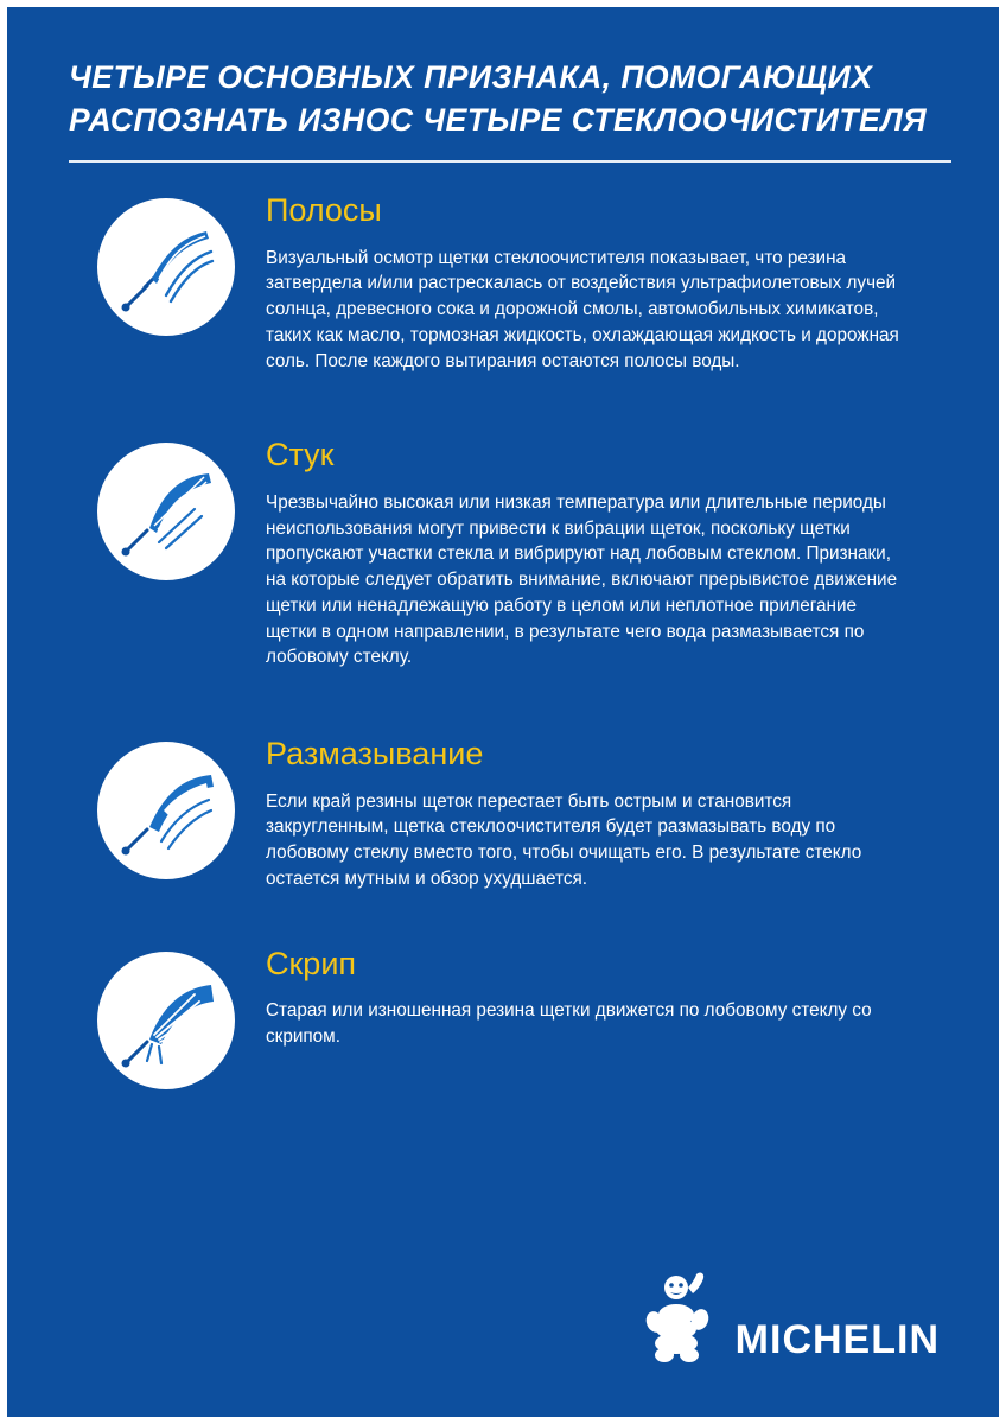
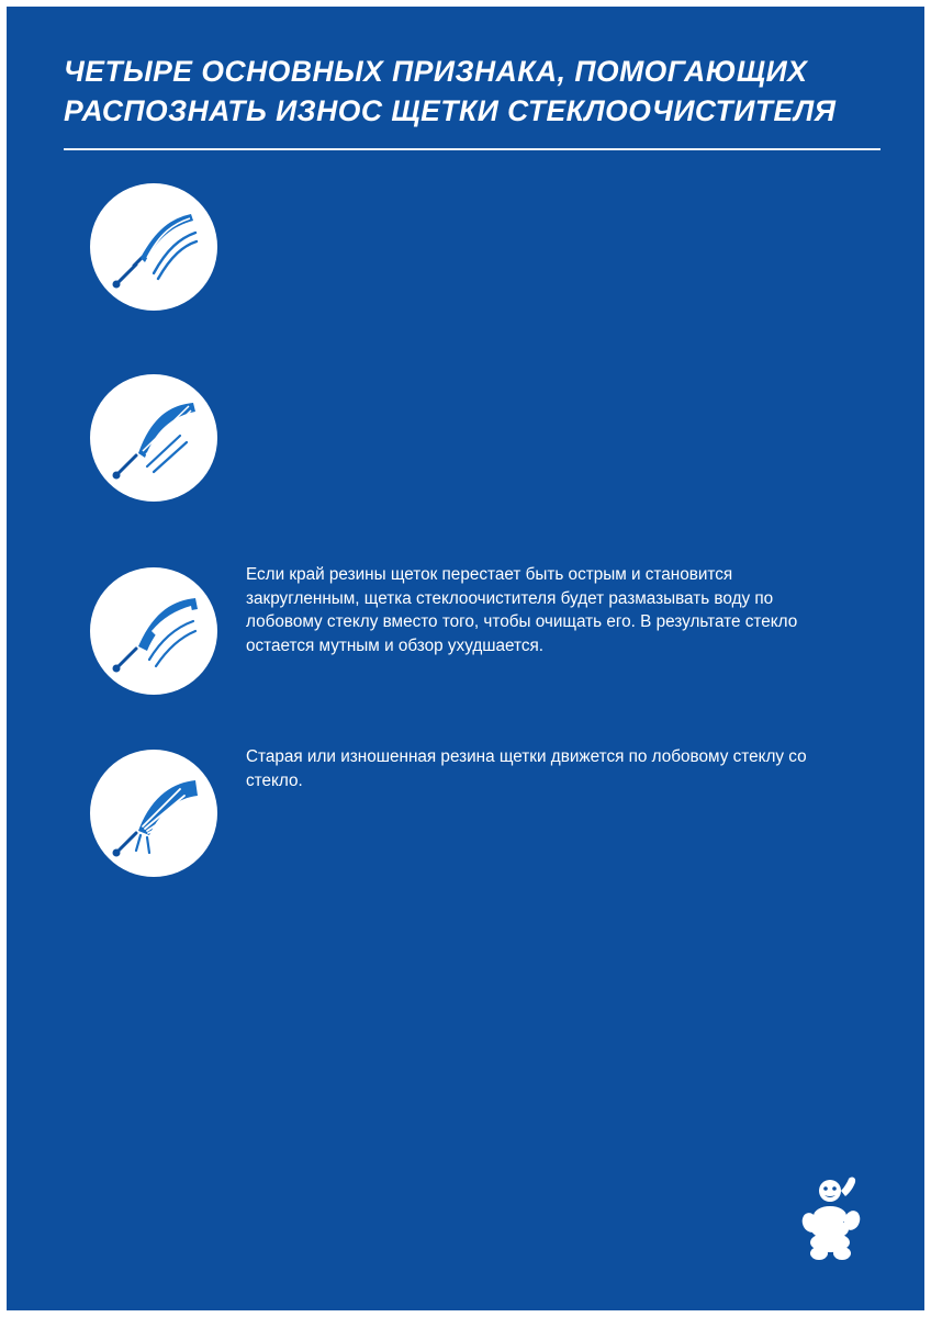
- ЧЕТЫРЕ ОСНОВНЫХ ПРИЗНАКА, ПОМОГАЮЩИХ РАСПОЗНАТЬ ИЗНОС ЧЕТЫРЕ СТЕКЛООЧИСТИТЕЛЯ
+ ЧЕТЫРЕ ОСНОВНЫХ ПРИЗНАКА, ПОМОГАЮЩИХ РАСПОЗНАТЬ ИЗНОС ЩЕТКИ СТЕКЛООЧИСТИТЕЛЯ
- Полосы
- Визуальный осмотр щетки стеклоочистителя показывает, что резина затвердела и/или растрескалась от воздействия ультрафиолетовых лучей солнца, древесного сока и дорожной смолы, автомобильных химикатов, таких как масло, тормозная жидкость, охлаждающая жидкость и дорожная соль. После каждого вытирания остаются полосы воды.
- Стук
- Чрезвычайно высокая или низкая температура или длительные периоды неиспользования могут привести к вибрации щеток, поскольку щетки пропускают участки стекла и вибрируют над лобовым стеклом. Признаки, на которые следует обратить внимание, включают прерывистое движение щетки или ненадлежащую работу в целом или неплотное прилегание щетки в одном направлении, в результате чего вода размазывается по лобовому стеклу.
- Размазывание
  Если край резины щеток перестает быть острым и становится закругленным, щетка стеклоочистителя будет размазывать воду по лобовому стеклу вместо того, чтобы очищать его. В результате стекло остается мутным и обзор ухудшается.
- Скрип
- Старая или изношенная резина щетки движется по лобовому стеклу со скрипом.
+ Старая или изношенная резина щетки движется по лобовому стеклу со стекло.
- MICHELIN
